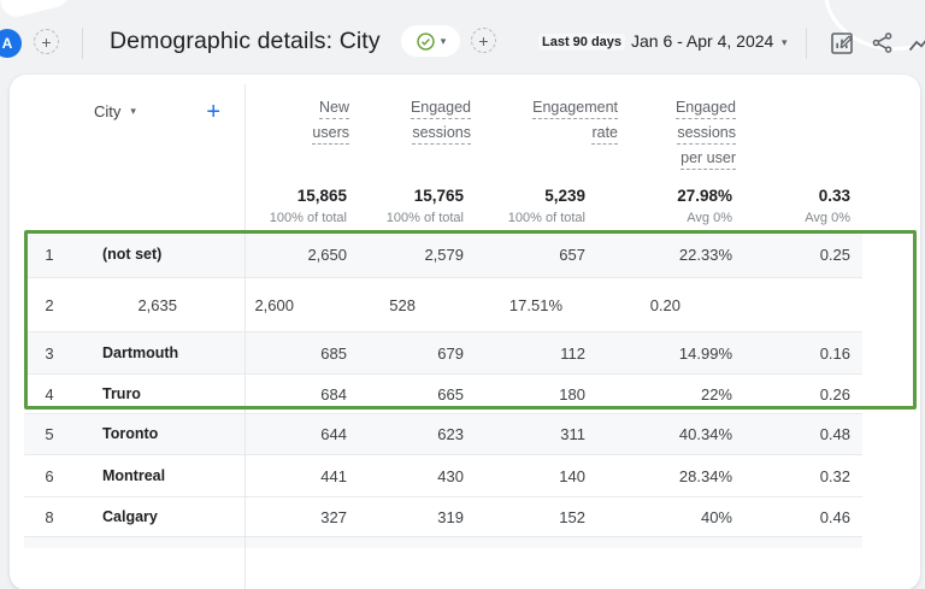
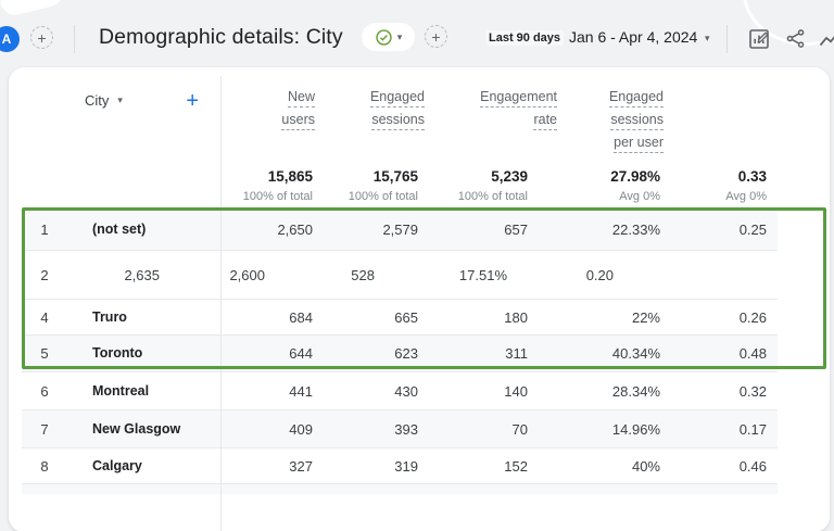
  A
  +
  Demographic details: City
  ▾
  +
  Last 90 days
  Jan 6 - Apr 4, 2024
  ▾
  City
  ▾
  +
  New
  users
  Engaged
  sessions
  Engagement
  rate
  Engaged
  sessions
  per user
  15,865
  100% of total
  15,765
  100% of total
  5,239
  100% of total
  27.98%
  Avg 0%
  0.33
  Avg 0%
  1
  (not set)
  2,650
  2,579
  657
  22.33%
  0.25
  2
  2,635
  2,600
  528
  17.51%
  0.20
- 3
- Dartmouth
- 685
- 679
- 112
- 14.99%
- 0.16
  4
  Truro
  684
  665
  180
  22%
  0.26
  5
  Toronto
  644
  623
  311
  40.34%
  0.48
  6
  Montreal
  441
  430
  140
  28.34%
  0.32
+ 7
+ New Glasgow
+ 409
+ 393
+ 70
+ 14.96%
+ 0.17
  8
  Calgary
  327
  319
  152
  40%
  0.46
